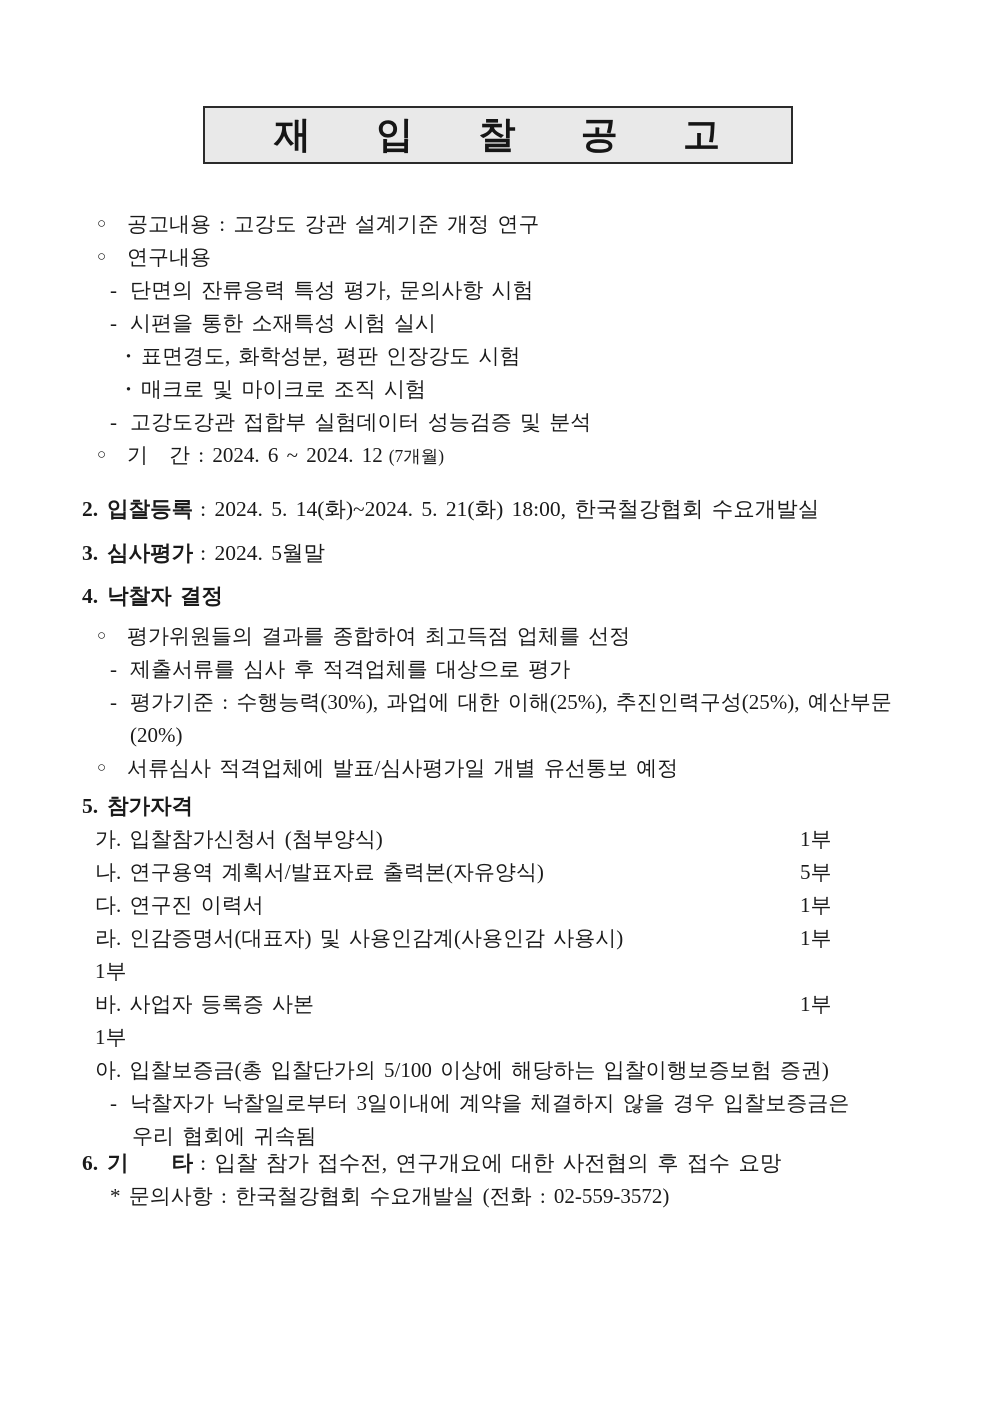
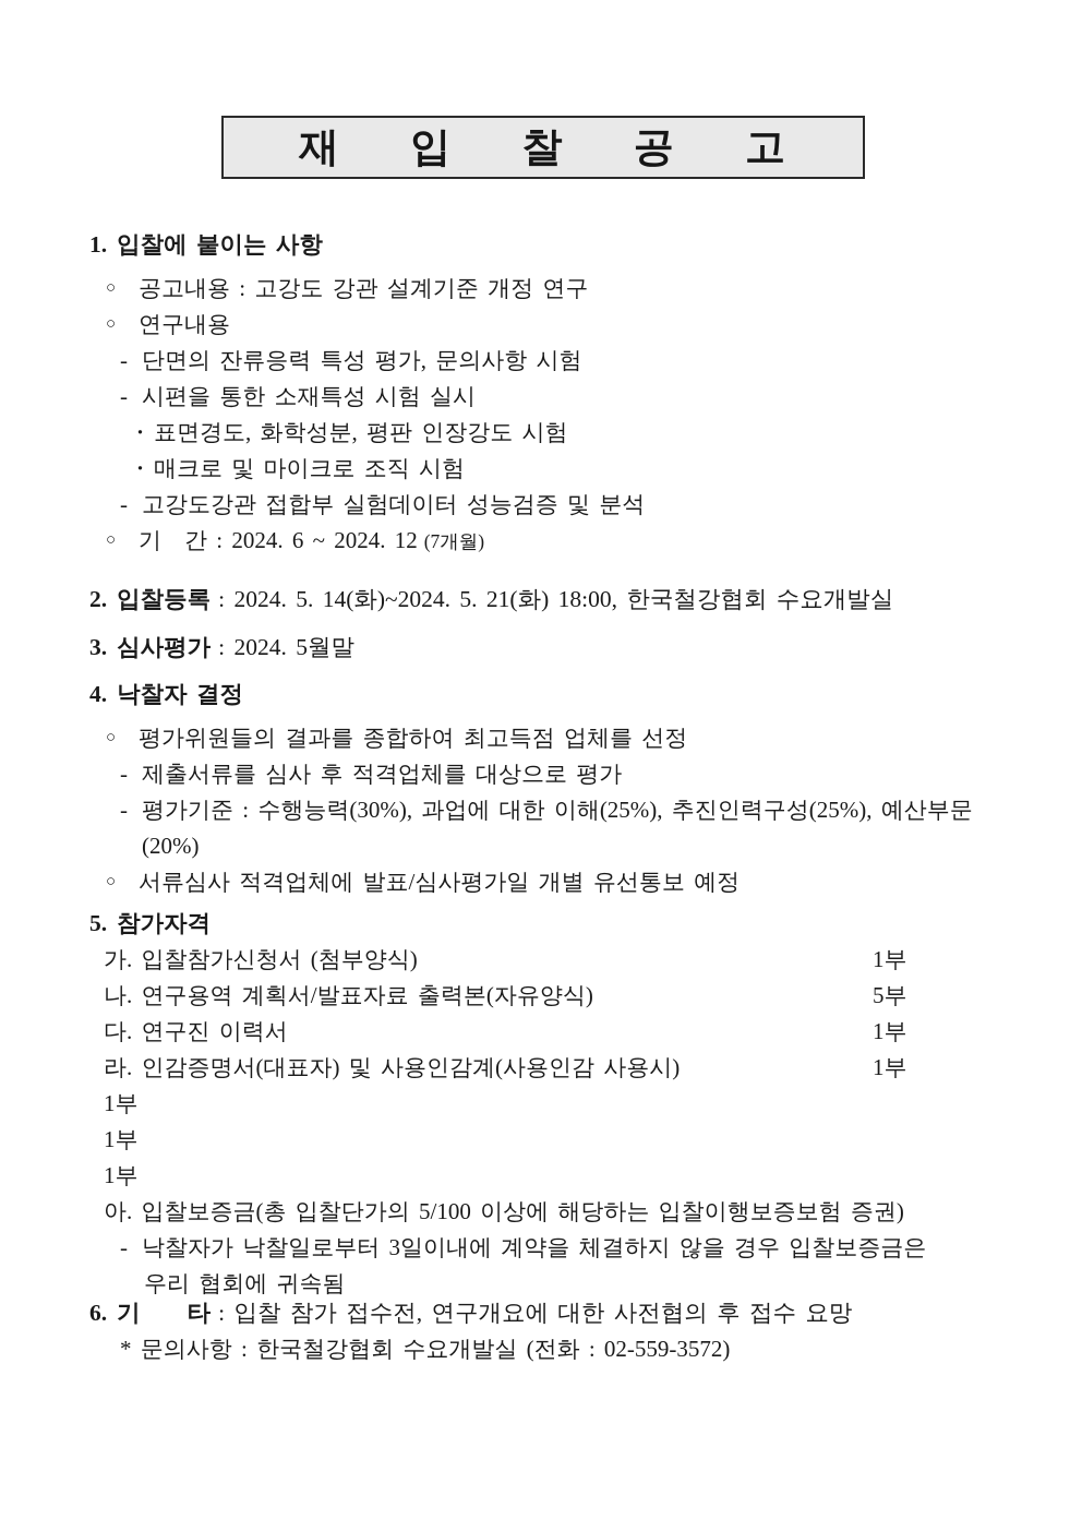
  재 입 찰 공 고
+ 1. 입찰에 붙이는 사항
  ○
  공고내용 : 고강도 강관 설계기준 개정 연구
  ○
  연구내용
  -
  단면의 잔류응력 특성 평가, 문의사항 시험
  -
  시편을 통한 소재특성 시험 실시
  ·
  표면경도, 화학성분, 평판 인장강도 시험
  ·
  매크로 및 마이크로 조직 시험
  -
  고강도강관 접합부 실험데이터 성능검증 및 분석
  ○
  기 간 : 2024. 6 ~ 2024. 12 (7개월)
  2. 입찰등록 : 2024. 5. 14(화)~2024. 5. 21(화) 18:00, 한국철강협회 수요개발실
  3. 심사평가 : 2024. 5월말
  4. 낙찰자 결정
  ○
  평가위원들의 결과를 종합하여 최고득점 업체를 선정
  -
  제출서류를 심사 후 적격업체를 대상으로 평가
  -
  평가기준 : 수행능력(30%), 과업에 대한 이해(25%), 추진인력구성(25%), 예산부문(20%)
  ○
  서류심사 적격업체에 발표/심사평가일 개별 유선통보 예정
  5. 참가자격
  가. 입찰참가신청서 (첨부양식)
  1부
  나. 연구용역 계획서/발표자료 출력본(자유양식)
  5부
  다. 연구진 이력서
  1부
  라. 인감증명서(대표자) 및 사용인감계(사용인감 사용시)
  1부
  1부
- 바. 사업자 등록증 사본
  1부
  1부
  아. 입찰보증금(총 입찰단가의 5/100 이상에 해당하는 입찰이행보증보험 증권)
  -
  낙찰자가 낙찰일로부터 3일이내에 계약을 체결하지 않을 경우 입찰보증금은
  우리 협회에 귀속됨
  6. 기 타 : 입찰 참가 접수전, 연구개요에 대한 사전협의 후 접수 요망
  * 문의사항 : 한국철강협회 수요개발실 (전화 : 02-559-3572)
